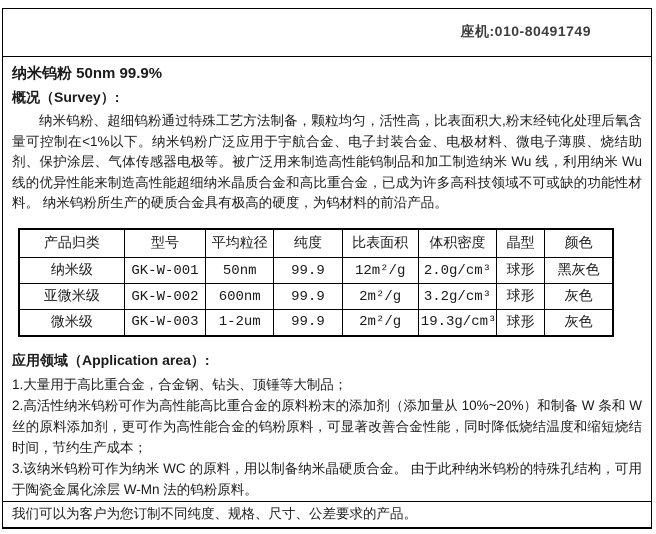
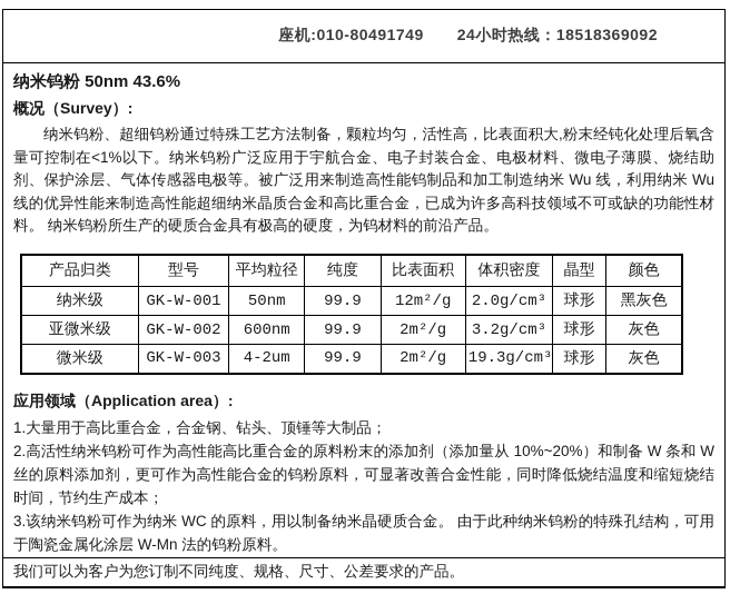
  座机:010-80491749
+ 24小时热线：18518369092
- 纳米钨粉 50nm 99.9%
+ 纳米钨粉 50nm 43.6%
  概况（Survey）:
  纳米钨粉、超细钨粉通过特殊工艺方法制备，颗粒均匀，活性高，比表面积大,粉末经钝化处理后氧含量可控制在<1%以下。纳米钨粉广泛应用于宇航合金、电子封装合金、电极材料、微电子薄膜、烧结助剂、保护涂层、气体传感器电极等。被广泛用来制造高性能钨制品和加工制造纳米 Wu 线，利用纳米 Wu 线的优异性能来制造高性能超细纳米晶质合金和高比重合金，已成为许多高科技领域不可或缺的功能性材料。 纳米钨粉所生产的硬质合金具有极高的硬度，为钨材料的前沿产品。
  产品归类	型号	平均粒径	纯度	比表面积	体积密度	晶型	颜色
  纳米级	GK-W-001	50nm	99.9	12m²/g	2.0g/cm³	球形	黑灰色
  亚微米级	GK-W-002	600nm	99.9	2m²/g	3.2g/cm³	球形	灰色
- 微米级	GK-W-003	1-2um	99.9	2m²/g	19.3g/cm³	球形	灰色
+ 微米级	GK-W-003	4-2um	99.9	2m²/g	19.3g/cm³	球形	灰色
  应用领域（Application area）:
  1.大量用于高比重合金，合金钢、钻头、顶锤等大制品；
  2.高活性纳米钨粉可作为高性能高比重合金的原料粉末的添加剂（添加量从 10%~20%）和制备 W 条和 W 丝的原料添加剂，更可作为高性能合金的钨粉原料，可显著改善合金性能，同时降低烧结温度和缩短烧结时间，节约生产成本；
  3.该纳米钨粉可作为纳米 WC 的原料，用以制备纳米晶硬质合金。 由于此种纳米钨粉的特殊孔结构，可用于陶瓷金属化涂层 W-Mn 法的钨粉原料。
  我们可以为客户为您订制不同纯度、规格、尺寸、公差要求的产品。
